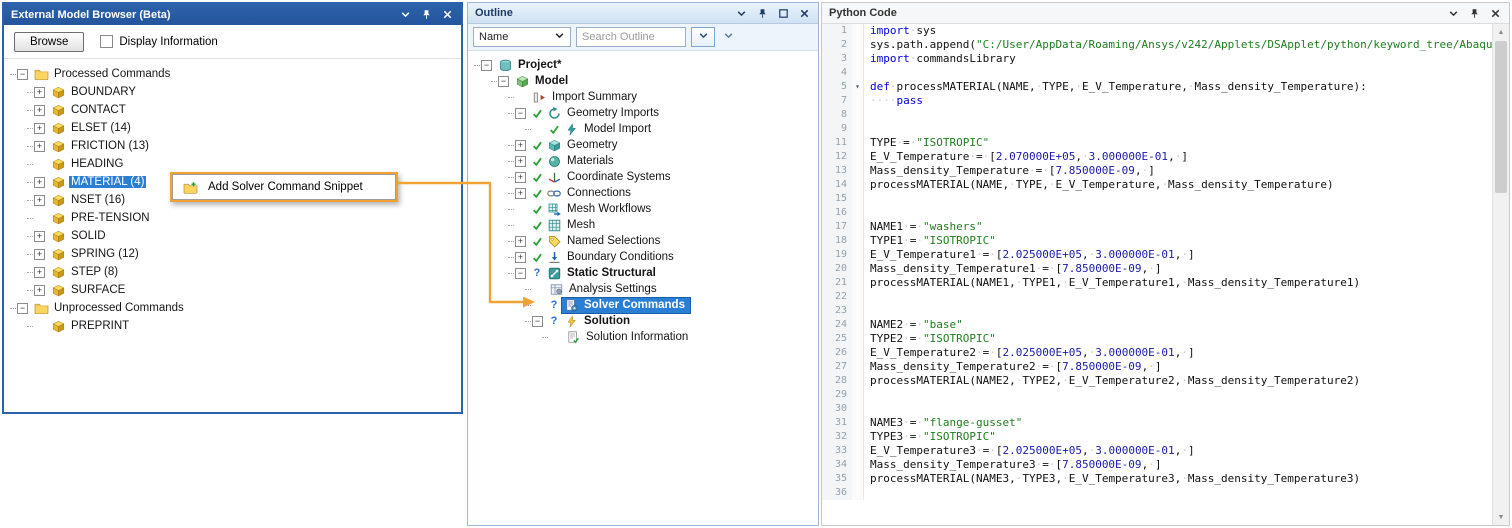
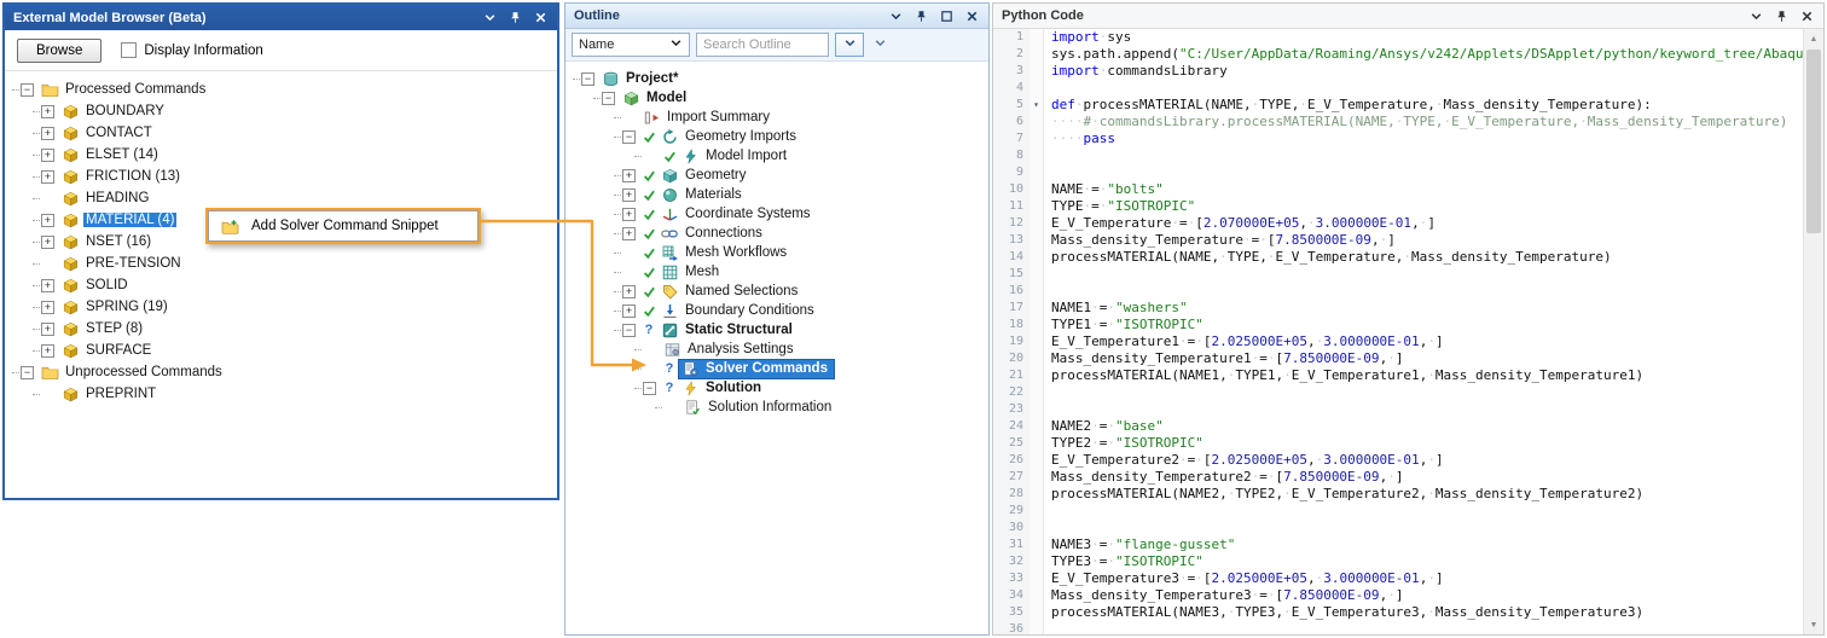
  External Model Browser (Beta)
  Browse
  Display Information
  −
  Processed Commands
  +
  BOUNDARY
  +
  CONTACT
  +
  ELSET (14)
  +
  FRICTION (13)
  HEADING
  +
  MATERIAL (4)
  +
  NSET (16)
  PRE-TENSION
  +
  SOLID
  +
- SPRING (12)
+ SPRING (19)
  +
  STEP (8)
  +
  SURFACE
  −
  Unprocessed Commands
  PREPRINT
  Add Solver Command Snippet
  Outline
  Name
  Search Outline
  −
  Project*
  −
  Model
  Import Summary
  −
  Geometry Imports
  Model Import
  +
  Geometry
  +
  Materials
  +
  Coordinate Systems
  +
  Connections
  Mesh Workflows
  Mesh
  +
  Named Selections
  +
  Boundary Conditions
  −
  ?
  Static Structural
  Analysis Settings
  ?
  Solver Commands
  −
  ?
  Solution
  Solution Information
  Python Code
  1
  import·sys
  2
  sys.path.append("C:/User/AppData/Roaming/Ansys/v242/Applets/DSApplet/python/keyword_tree/Abaqu
  3
  import·commandsLibrary
  4
  5
  ▾
  def·processMATERIAL(NAME,·TYPE,·E_V_Temperature,·Mass_density_Temperature):
+ 6
+ ····#·commandsLibrary.processMATERIAL(NAME,·TYPE,·E_V_Temperature,·Mass_density_Temperature)
  7
  ····pass
  8
  9
+ 10
+ NAME·=·"bolts"
  11
  TYPE·=·"ISOTROPIC"
  12
  E_V_Temperature·=·[2.070000E+05,·3.000000E-01,·]
  13
  Mass_density_Temperature·=·[7.850000E-09,·]
  14
  processMATERIAL(NAME,·TYPE,·E_V_Temperature,·Mass_density_Temperature)
  15
  16
  17
  NAME1·=·"washers"
  18
  TYPE1·=·"ISOTROPIC"
  19
  E_V_Temperature1·=·[2.025000E+05,·3.000000E-01,·]
  20
  Mass_density_Temperature1·=·[7.850000E-09,·]
  21
  processMATERIAL(NAME1,·TYPE1,·E_V_Temperature1,·Mass_density_Temperature1)
  22
  23
  24
  NAME2·=·"base"
  25
  TYPE2·=·"ISOTROPIC"
  26
  E_V_Temperature2·=·[2.025000E+05,·3.000000E-01,·]
  27
  Mass_density_Temperature2·=·[7.850000E-09,·]
  28
  processMATERIAL(NAME2,·TYPE2,·E_V_Temperature2,·Mass_density_Temperature2)
  29
  30
  31
  NAME3·=·"flange-gusset"
  32
  TYPE3·=·"ISOTROPIC"
  33
  E_V_Temperature3·=·[2.025000E+05,·3.000000E-01,·]
  34
  Mass_density_Temperature3·=·[7.850000E-09,·]
  35
  processMATERIAL(NAME3,·TYPE3,·E_V_Temperature3,·Mass_density_Temperature3)
  36
